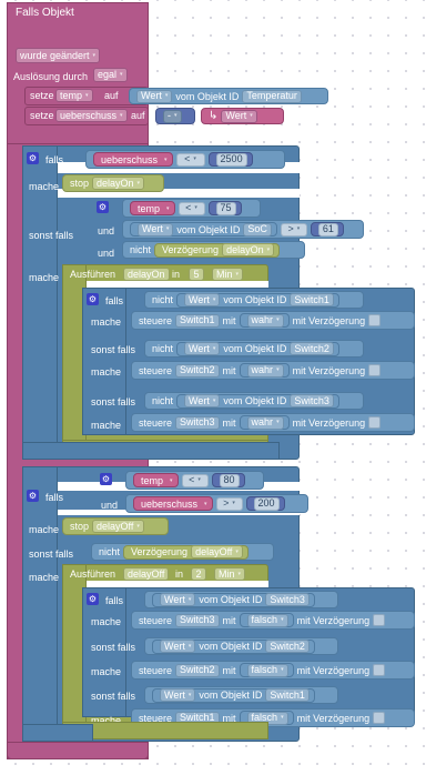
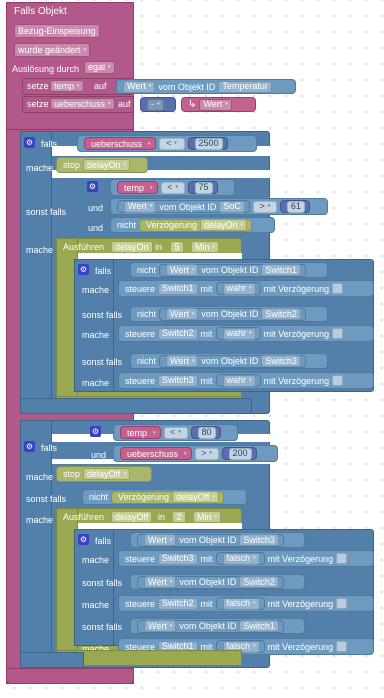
  Falls Objekt
+ Bezug-Einspeisung
  wurde geändert
  Auslösung durch
  egal
  setze
  temp
  auf
  Wert
  vom Objekt ID
  Temperatur
  setze
  ueberschuss
  auf
  -
  ↳
  Wert
  ⚙
  falls
  ueberschuss
  <
  2500
  mache
  stop
  delayOn
  sonst falls
  ⚙
  temp
  <
  75
  und
  Wert
  vom Objekt ID
  SoC
  >
  61
  und
  nicht
  Verzögerung
  delayOn
  mache
  Ausführen
  delayOn
  in
  5
  Min
  ⚙
  falls
  nicht
  Wert
  vom Objekt ID
  Switch1
  mache
  steuere
  Switch1
  mit
  wahr
  mit Verzögerung
  sonst falls
  nicht
  Wert
  vom Objekt ID
  Switch2
  mache
  steuere
  Switch2
  mit
  wahr
  mit Verzögerung
  sonst falls
  nicht
  Wert
  vom Objekt ID
  Switch3
  mache
  steuere
  Switch3
  mit
  wahr
  mit Verzögerung
  ⚙
  falls
  ⚙
  temp
  <
  80
  und
  ueberschuss
  >
  200
  mache
  stop
  delayOff
  sonst falls
  nicht
  Verzögerung
  delayOff
  mache
  Ausführen
  delayOff
  in
  2
  Min
  ⚙
  falls
  Wert
  vom Objekt ID
  Switch3
  mache
  steuere
  Switch3
  mit
  falsch
  mit Verzögerung
  sonst falls
  Wert
  vom Objekt ID
  Switch2
  mache
  steuere
  Switch2
  mit
  falsch
  mit Verzögerung
  sonst falls
  Wert
  vom Objekt ID
  Switch1
  mache
  steuere
  Switch1
  mit
  falsch
  mit Verzögerung
